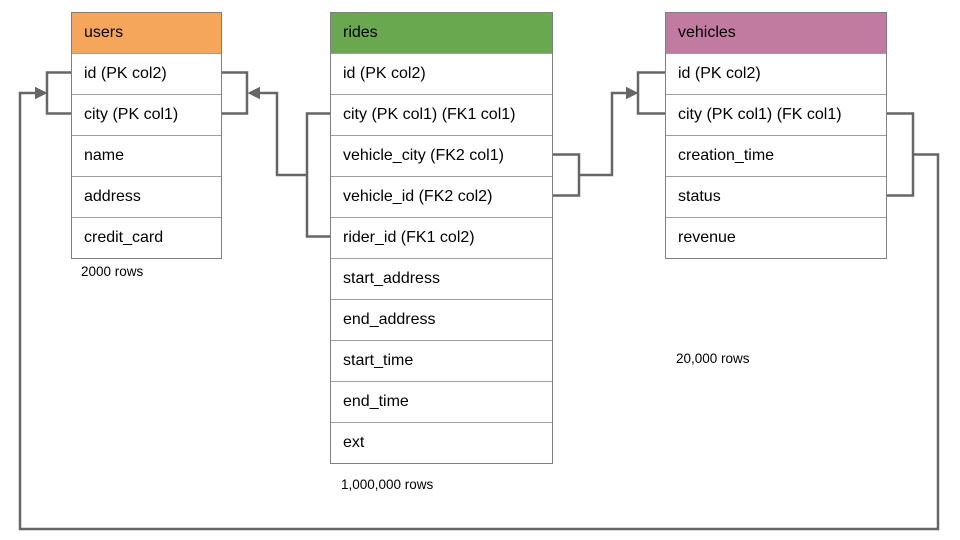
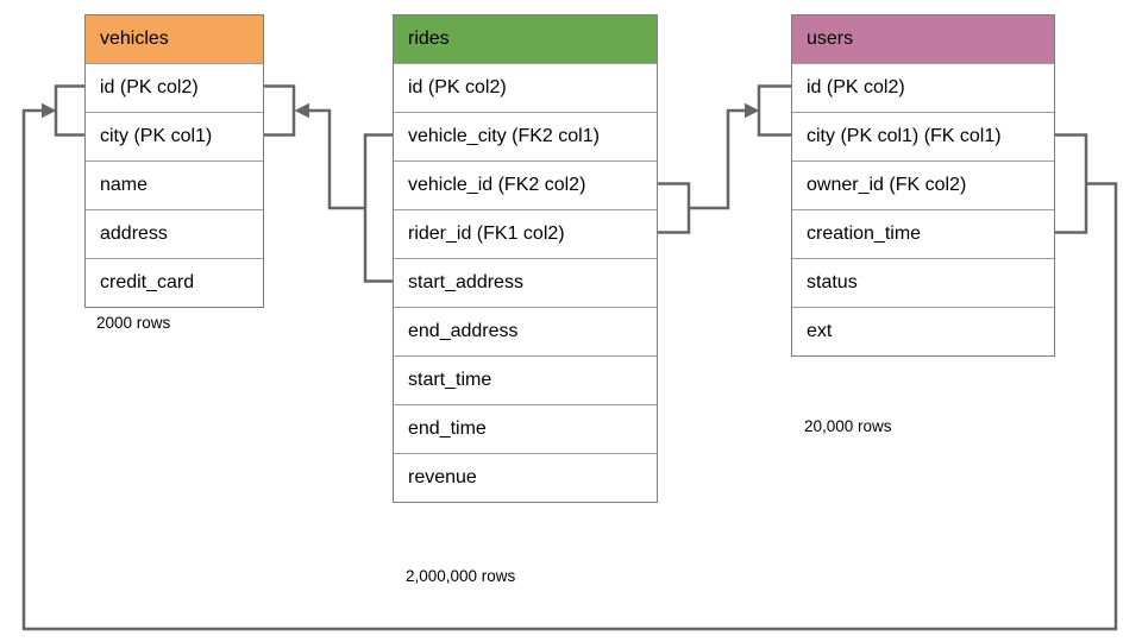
- users
+ vehicles
  id (PK col2)
  city (PK col1)
  name
  address
  credit_card
  2000 rows
  rides
  id (PK col2)
- city (PK col1) (FK1 col1)
  vehicle_city (FK2 col1)
  vehicle_id (FK2 col2)
  rider_id (FK1 col2)
  start_address
  end_address
  start_time
  end_time
- ext
+ revenue
- 1,000,000 rows
+ 2,000,000 rows
- vehicles
+ users
  id (PK col2)
  city (PK col1) (FK col1)
+ owner_id (FK col2)
  creation_time
  status
- revenue
+ ext
  20,000 rows
